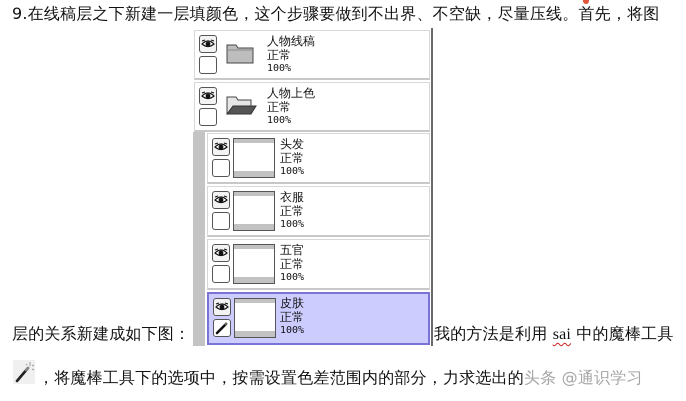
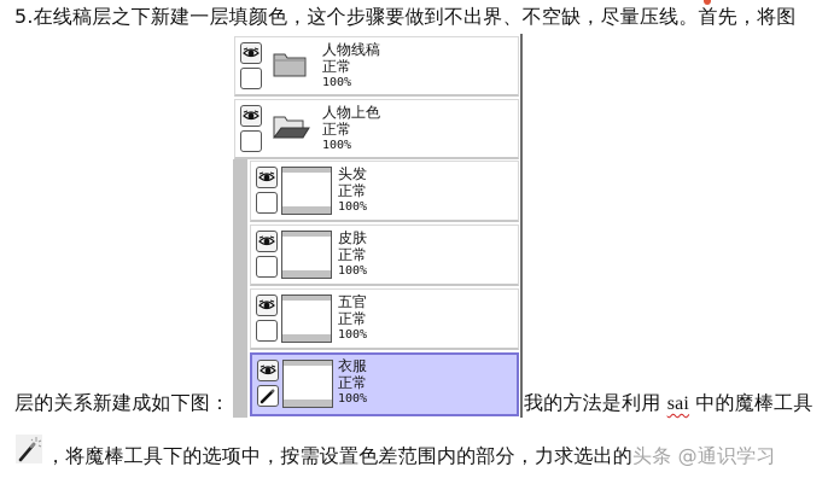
- 9.在线稿层之下新建一层填颜色，这个步骤要做到不出界、不空缺，尽量压线。首先，将图
+ 5.在线稿层之下新建一层填颜色，这个步骤要做到不出界、不空缺，尽量压线。首先，将图
  层的关系新建成如下图：
  我的方法是利用 sai 中的魔棒工具
  ，将魔棒工具下的选项中，按需设置色差范围内的部分，力求选出的头条 @通识学习
  人物线稿
  正常
  100%
  人物上色
  正常
  100%
  头发
  正常
  100%
- 衣服
+ 皮肤
  正常
  100%
  五官
  正常
  100%
- 皮肤
+ 衣服
  正常
  100%
